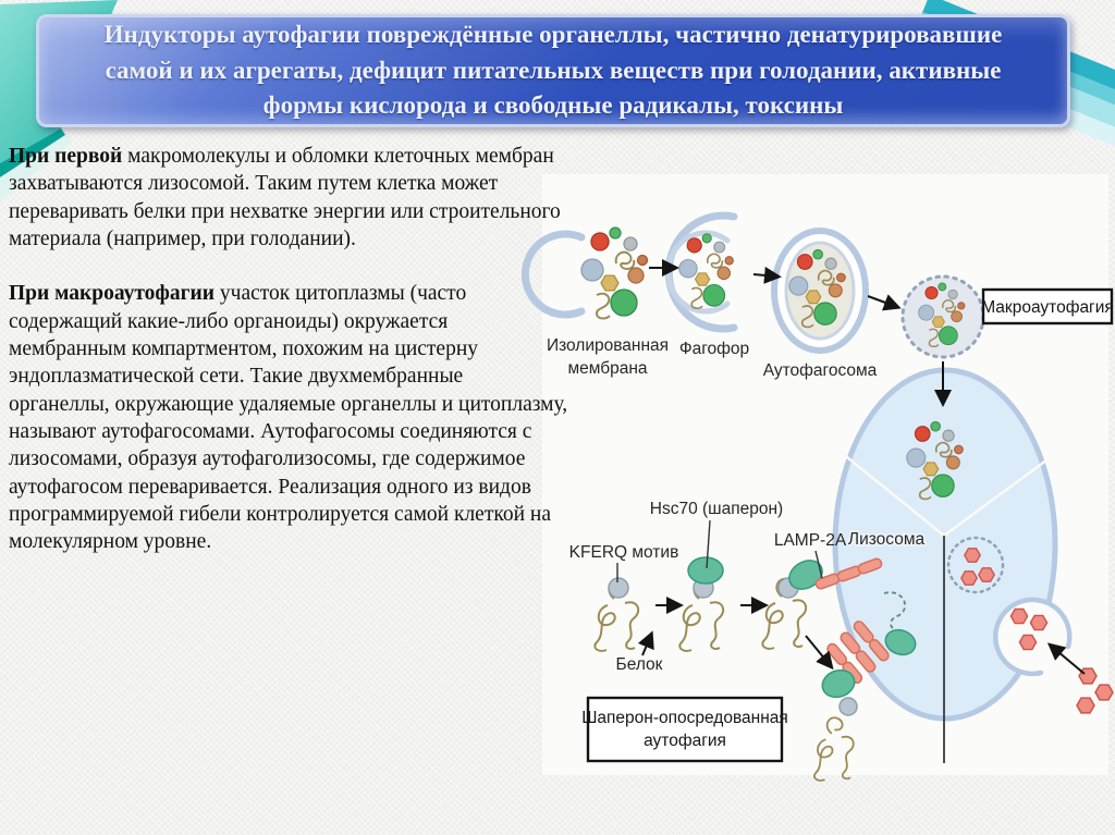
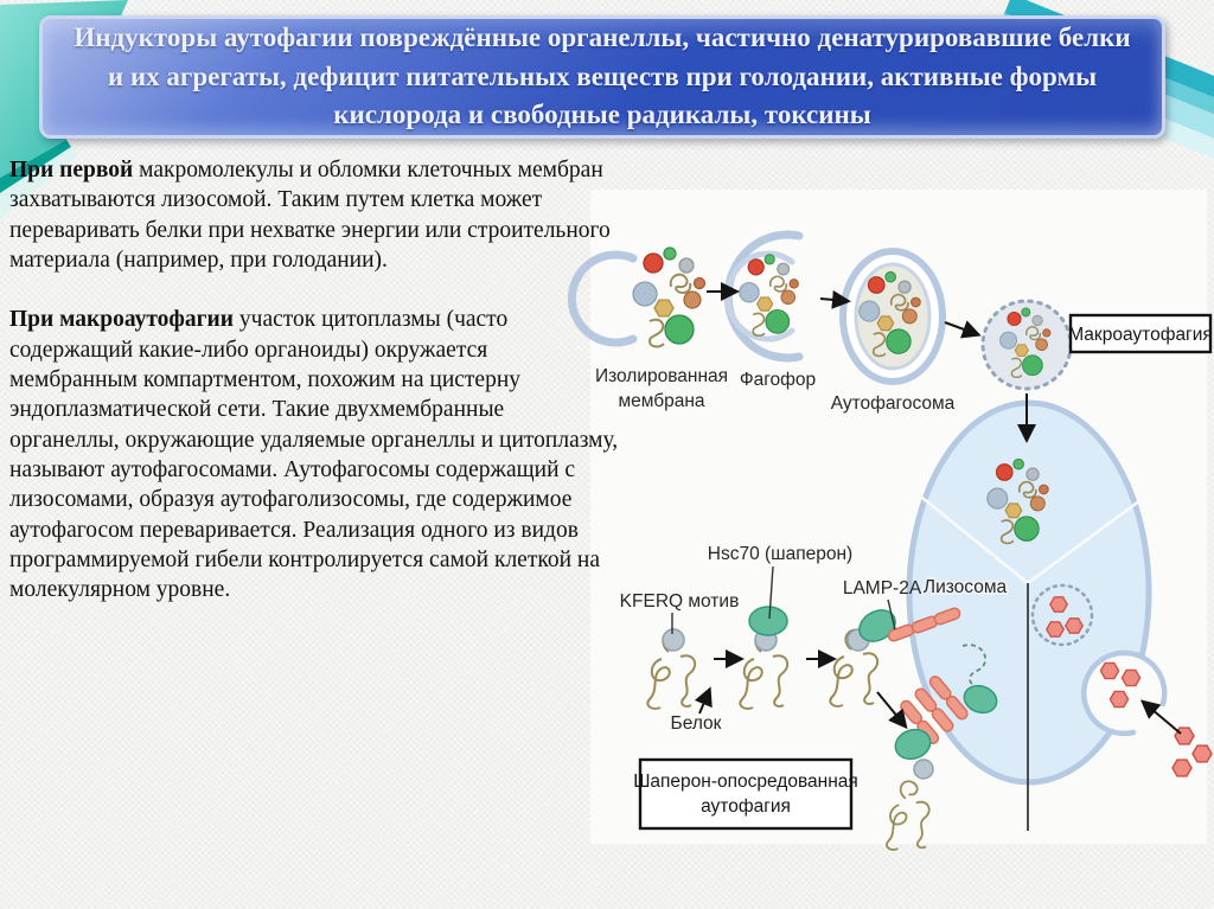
  Изолированная
  мембрана
  Фагофор
  Аутофагосома
  Hsc70 (шаперон)
  KFERQ мотив
  LAMP-2A
  Лизосома
  Белок
  Макроаутофагия
  Шаперон-опосредованная
  аутофагия
- Индукторы аутофагии повреждённые органеллы, частично денатурировавшие самой и их агрегаты, дефицит питательных веществ при голодании, активные формы кислорода и свободные радикалы, токсины
+ Индукторы аутофагии повреждённые органеллы, частично денатурировавшие белки и их агрегаты, дефицит питательных веществ при голодании, активные формы кислорода и свободные радикалы, токсины
  При первой макромолекулы и обломки клеточных мембран захватываются лизосомой. Таким путем клетка может переваривать белки при нехватке энергии или строительного материала (например, при голодании).
- При макроаутофагии участок цитоплазмы (часто содержащий какие-либо органоиды) окружается мембранным компартментом, похожим на цистерну эндоплазматической сети. Такие двухмембранные органеллы, окружающие удаляемые органеллы и цитоплазму, называют аутофагосомами. Аутофагосомы соединяются с лизосомами, образуя аутофаголизосомы, где содержимое аутофагосом переваривается. Реализация одного из видов программируемой гибели контролируется самой клеткой на молекулярном уровне.
+ При макроаутофагии участок цитоплазмы (часто содержащий какие-либо органоиды) окружается мембранным компартментом, похожим на цистерну эндоплазматической сети. Такие двухмембранные органеллы, окружающие удаляемые органеллы и цитоплазму, называют аутофагосомами. Аутофагосомы содержащий с лизосомами, образуя аутофаголизосомы, где содержимое аутофагосом переваривается. Реализация одного из видов программируемой гибели контролируется самой клеткой на молекулярном уровне.
